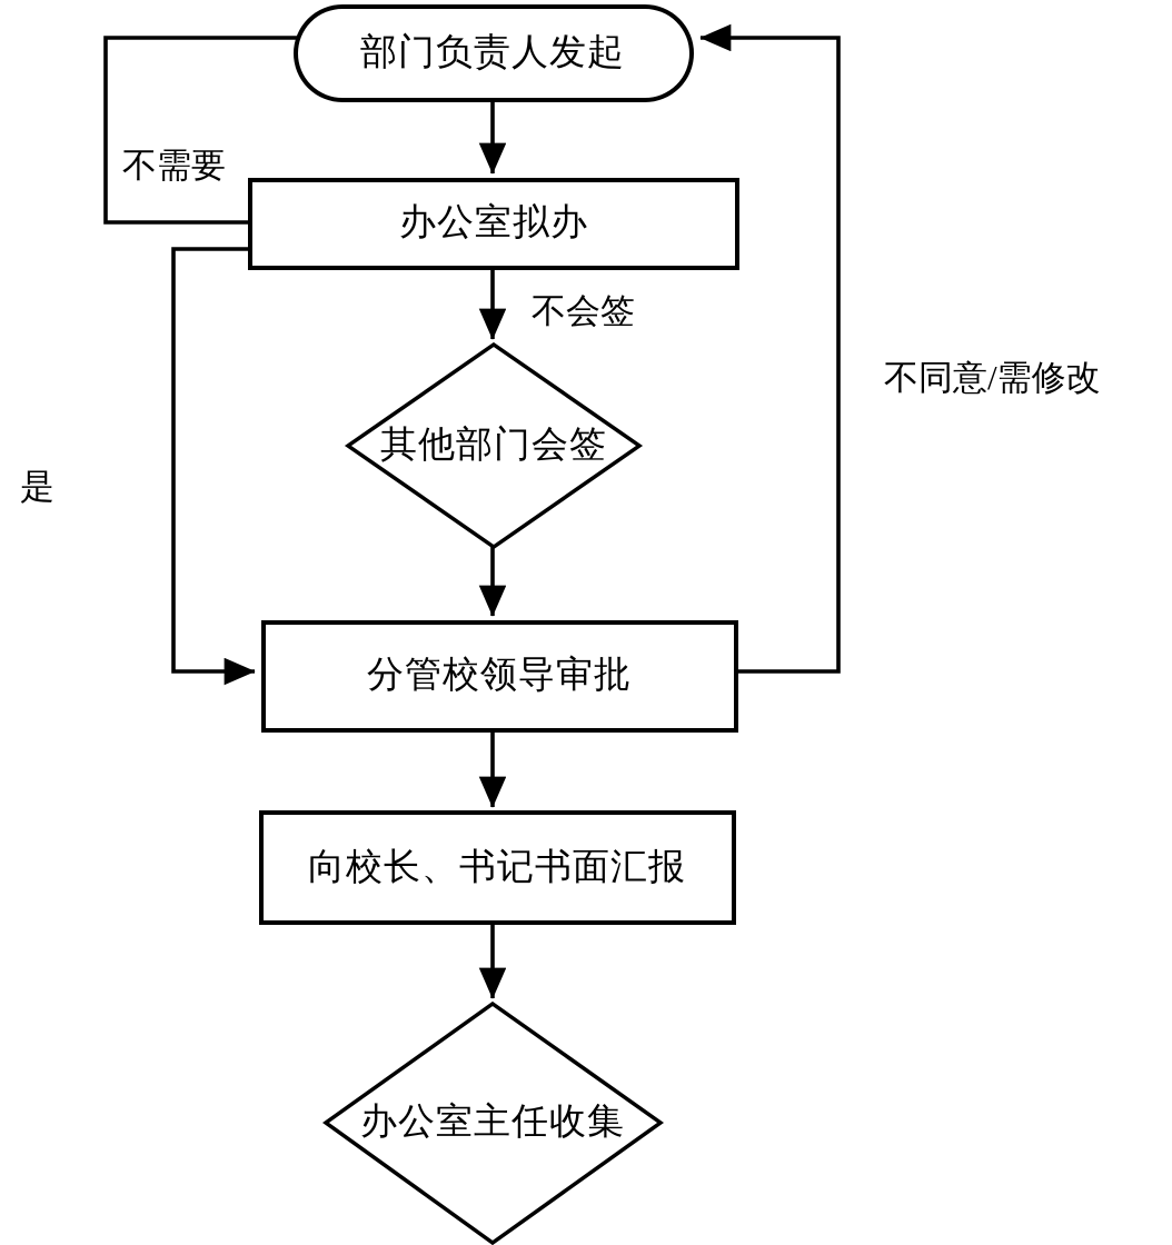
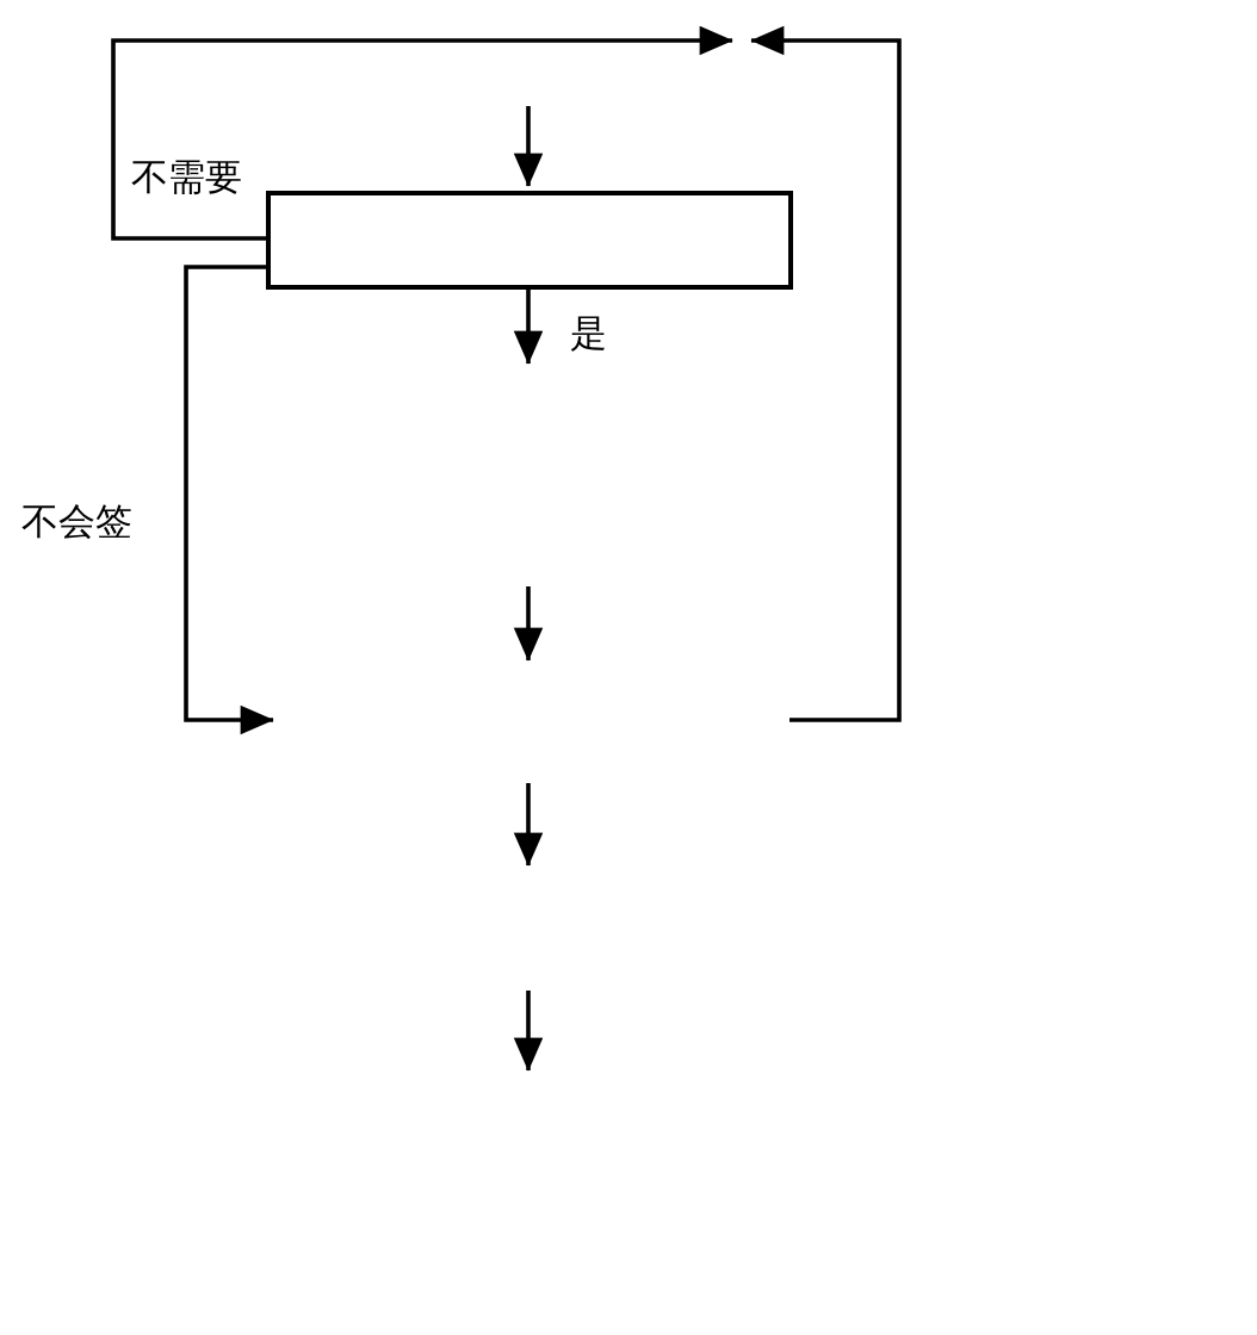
- 不会签
+ 是
  不需要
- 是
+ 不会签
- 不同意/需修改
- 部门负责人发起
- 办公室拟办
- 其他部门会签
- 分管校领导审批
- 向校长、书记书面汇报
- 办公室主任收集
